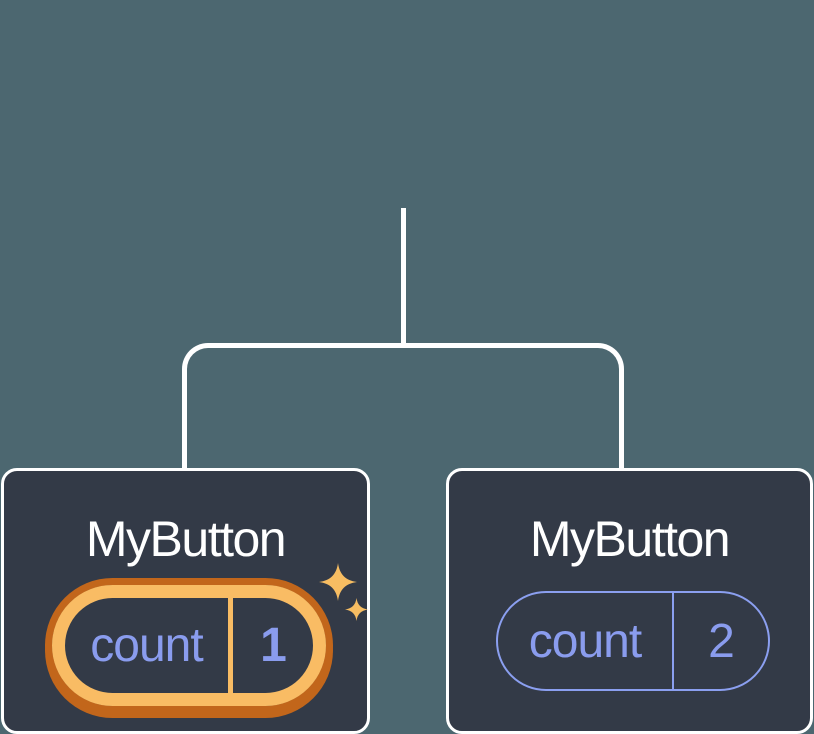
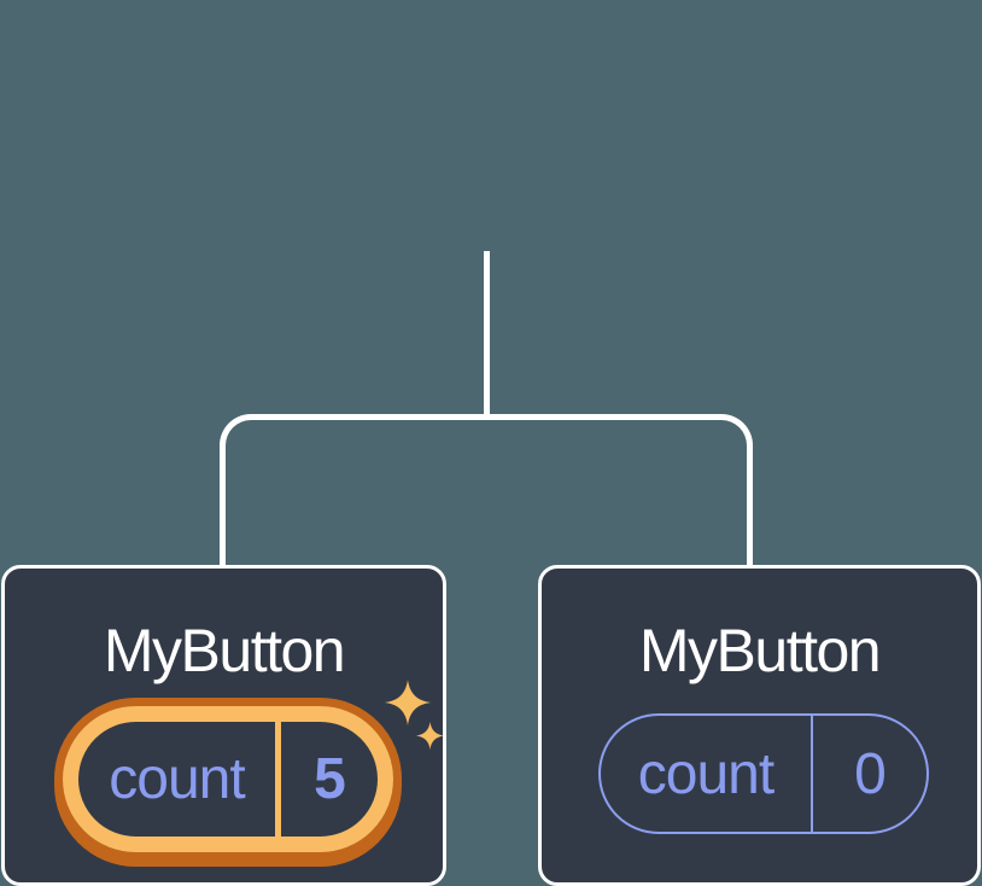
  MyButton
  count
- 1
+ 5
  MyButton
  count
- 2
+ 0
